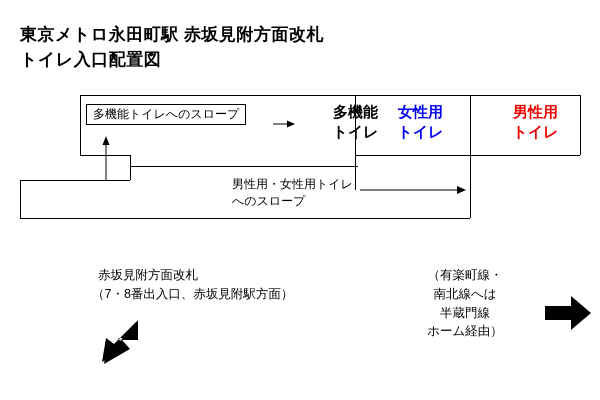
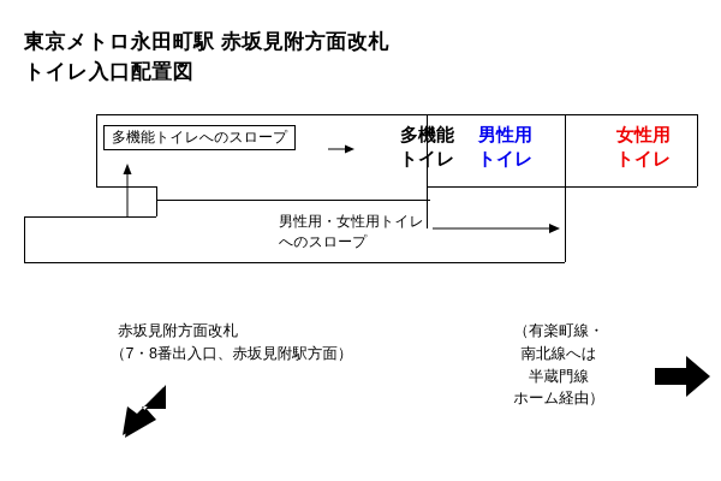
  東京メトロ永田町駅 赤坂見附方面改札
  トイレ入口配置図
  多機能トイレへのスロープ
  多機能
  トイレ
- 女性用
+ 男性用
  トイレ
- 男性用
+ 女性用
  トイレ
  男性用・女性用トイレ
  へのスロープ
  赤坂見附方面改札
  （7・8番出入口、赤坂見附駅方面）
  （有楽町線・
  南北線へは
  半蔵門線
  ホーム経由）
